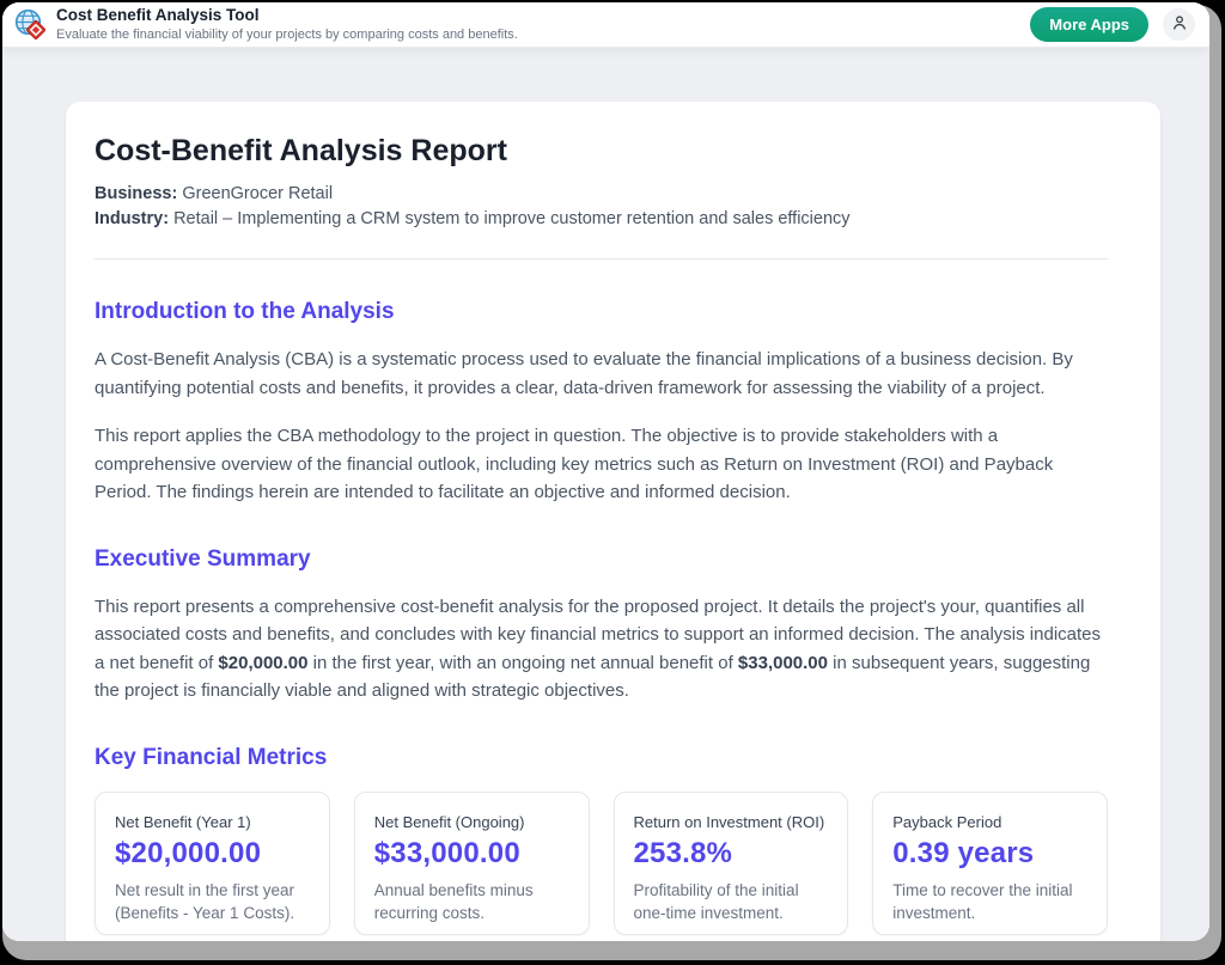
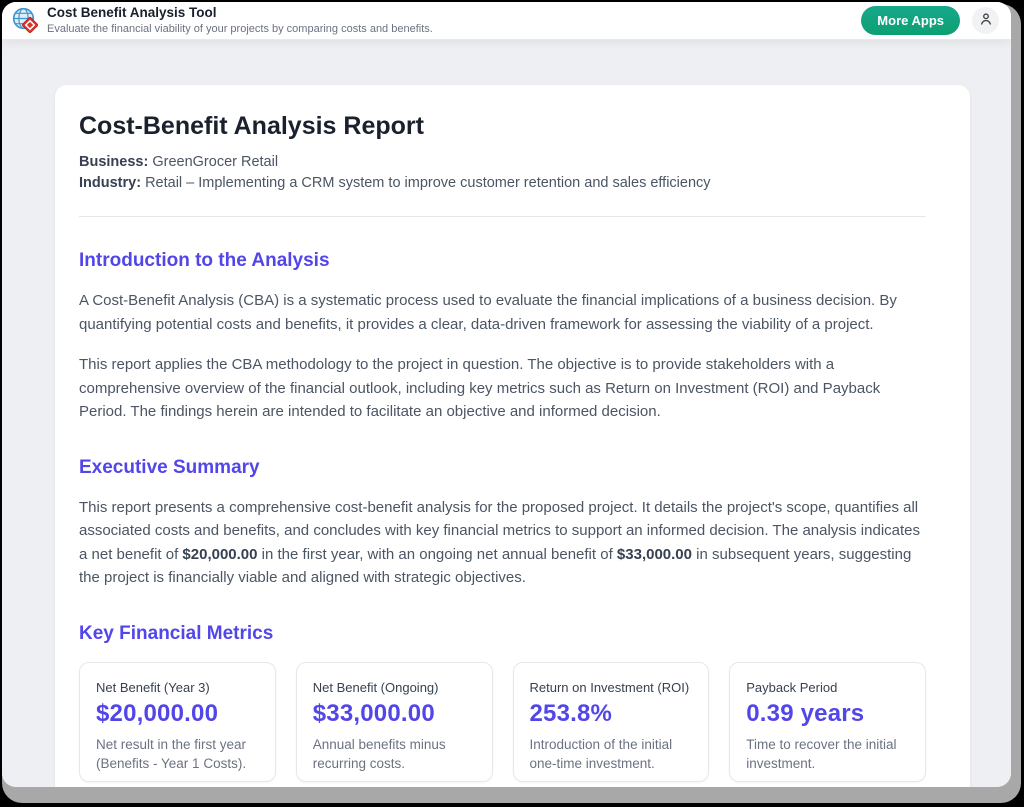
  Cost Benefit Analysis Tool
  Evaluate the financial viability of your projects by comparing costs and benefits.
  More Apps
  Cost-Benefit Analysis Report
  Business: GreenGrocer Retail
  Industry: Retail – Implementing a CRM system to improve customer retention and sales efficiency
  Introduction to the Analysis
  A Cost-Benefit Analysis (CBA) is a systematic process used to evaluate the financial implications of a business decision. By quantifying potential costs and benefits, it provides a clear, data-driven framework for assessing the viability of a project.
  This report applies the CBA methodology to the project in question. The objective is to provide stakeholders with a comprehensive overview of the financial outlook, including key metrics such as Return on Investment (ROI) and Payback Period. The findings herein are intended to facilitate an objective and informed decision.
  Executive Summary
- This report presents a comprehensive cost-benefit analysis for the proposed project. It details the project's your, quantifies all associated costs and benefits, and concludes with key financial metrics to support an informed decision. The analysis indicates a net benefit of $20,000.00 in the first year, with an ongoing net annual benefit of $33,000.00 in subsequent years, suggesting the project is financially viable and aligned with strategic objectives.
+ This report presents a comprehensive cost-benefit analysis for the proposed project. It details the project's scope, quantifies all associated costs and benefits, and concludes with key financial metrics to support an informed decision. The analysis indicates a net benefit of $20,000.00 in the first year, with an ongoing net annual benefit of $33,000.00 in subsequent years, suggesting the project is financially viable and aligned with strategic objectives.
  Key Financial Metrics
- Net Benefit (Year 1)
+ Net Benefit (Year 3)
  $20,000.00
  Net result in the first year (Benefits - Year 1 Costs).
  Net Benefit (Ongoing)
  $33,000.00
  Annual benefits minus recurring costs.
  Return on Investment (ROI)
  253.8%
- Profitability of the initial one-time investment.
+ Introduction of the initial one-time investment.
  Payback Period
  0.39 years
  Time to recover the initial investment.
